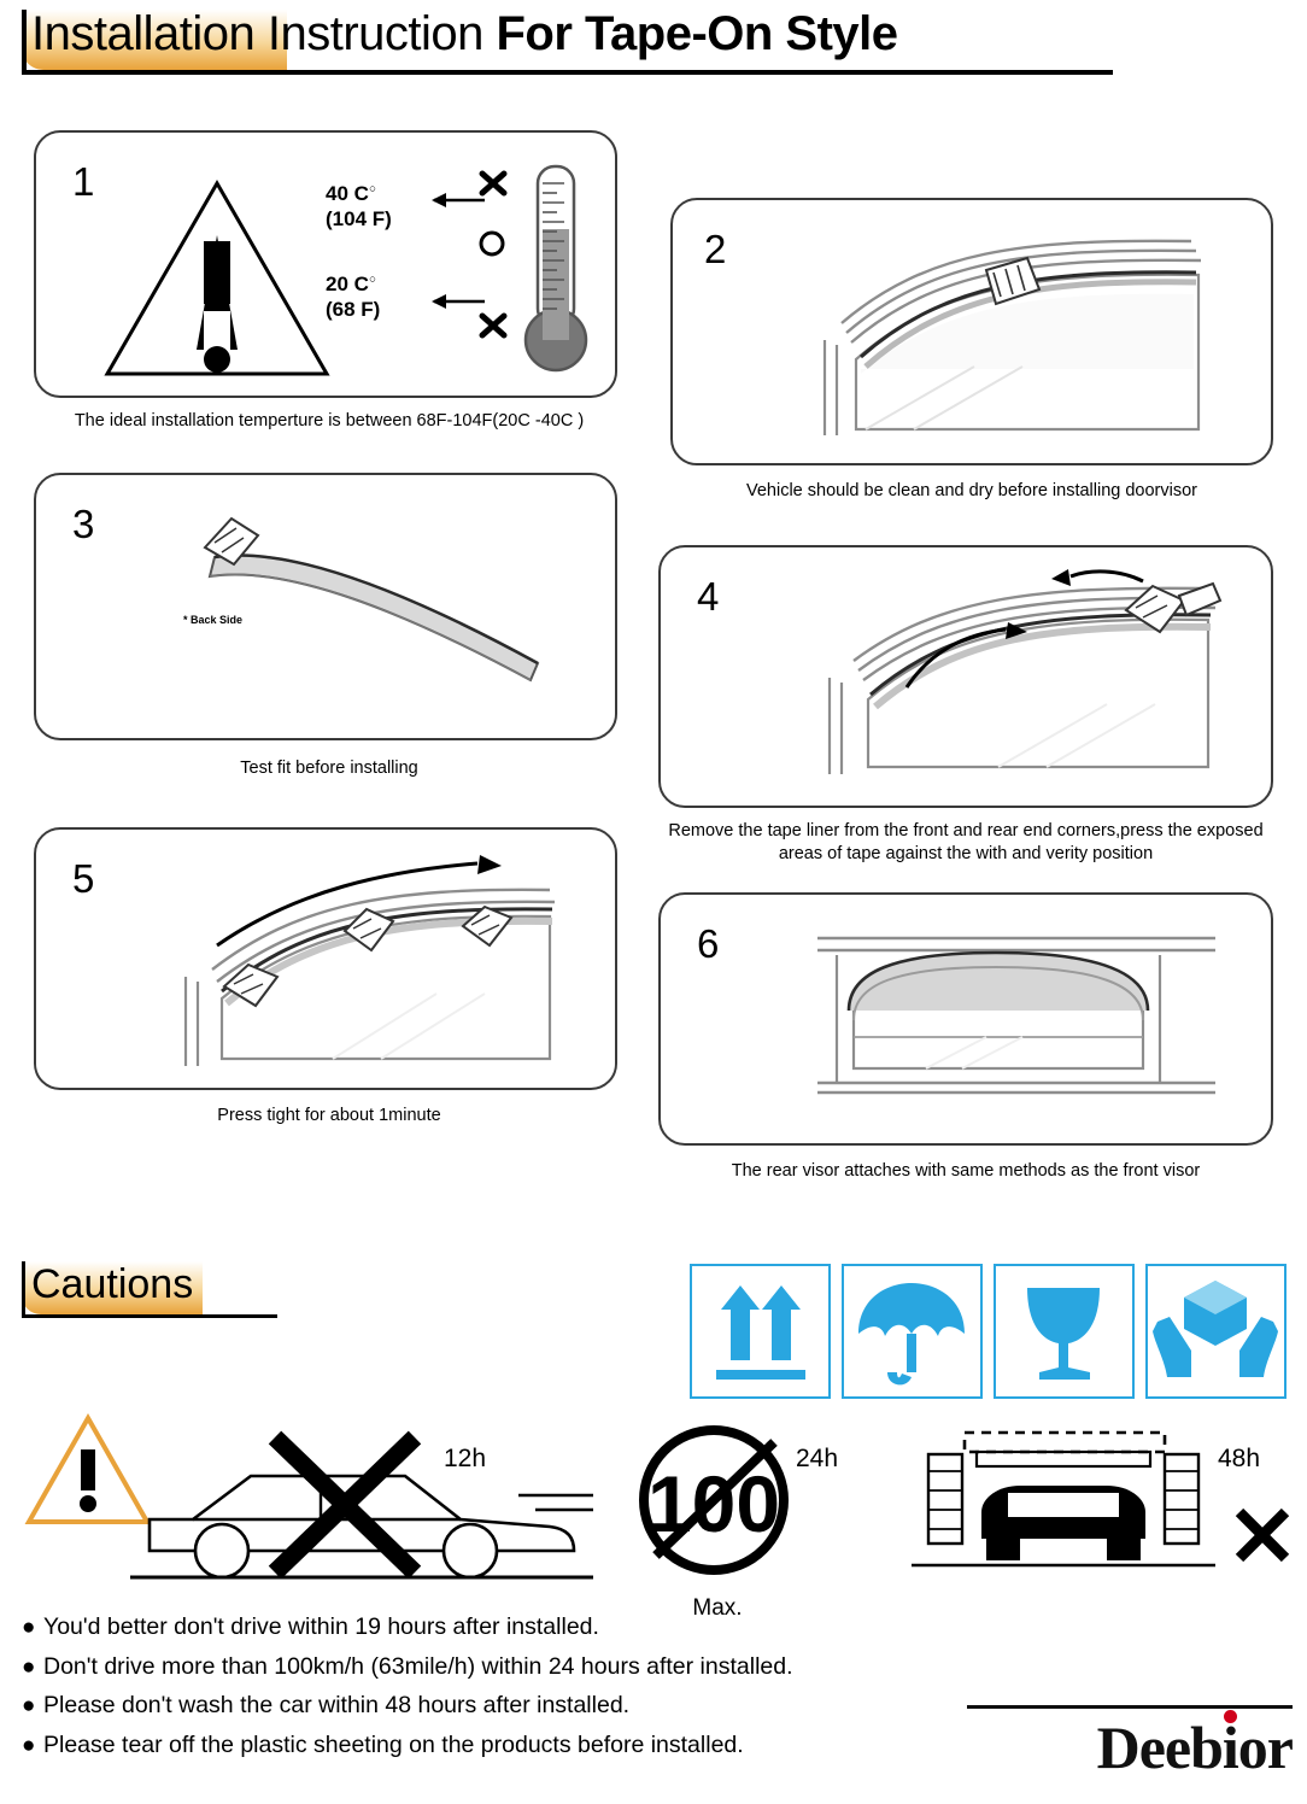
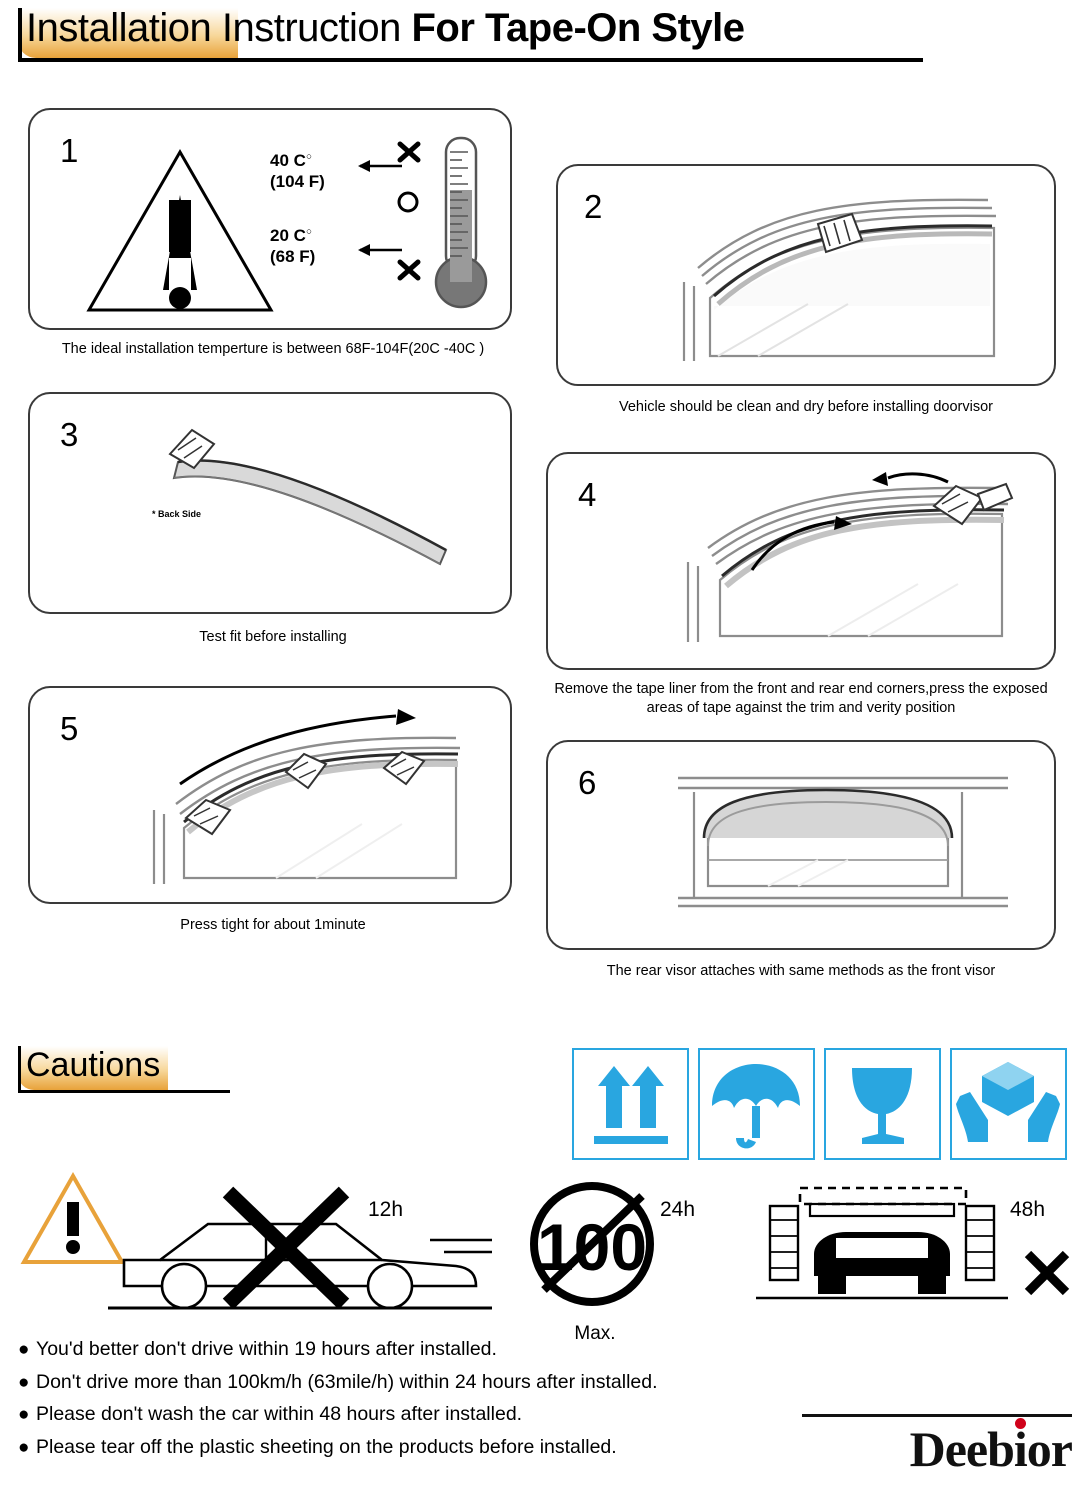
  Installation Instruction For Tape-On Style
  1
  40 C○
  (104 F)
  20 C○
  (68 F)
  The ideal installation temperture is between 68F-104F(20C -40C )
  2
  Vehicle should be clean and dry before installing doorvisor
  3
  * Back Side
  Test fit before installing
  4
- Remove the tape liner from the front and rear end corners,press the exposed areas of tape against the with and verity position
+ Remove the tape liner from the front and rear end corners,press the exposed areas of tape against the trim and verity position
  5
  Press tight for about 1minute
  6
  The rear visor attaches with same methods as the front visor
  Cautions
  12h
  24h
  Max.
  48h
  ●
  You'd better don't drive within 19 hours after installed.
  ●
  Don't drive more than 100km/h (63mile/h) within 24 hours after installed.
  ●
  Please don't wash the car within 48 hours after installed.
  ●
  Please tear off the plastic sheeting on the products before installed.
  Deebior
